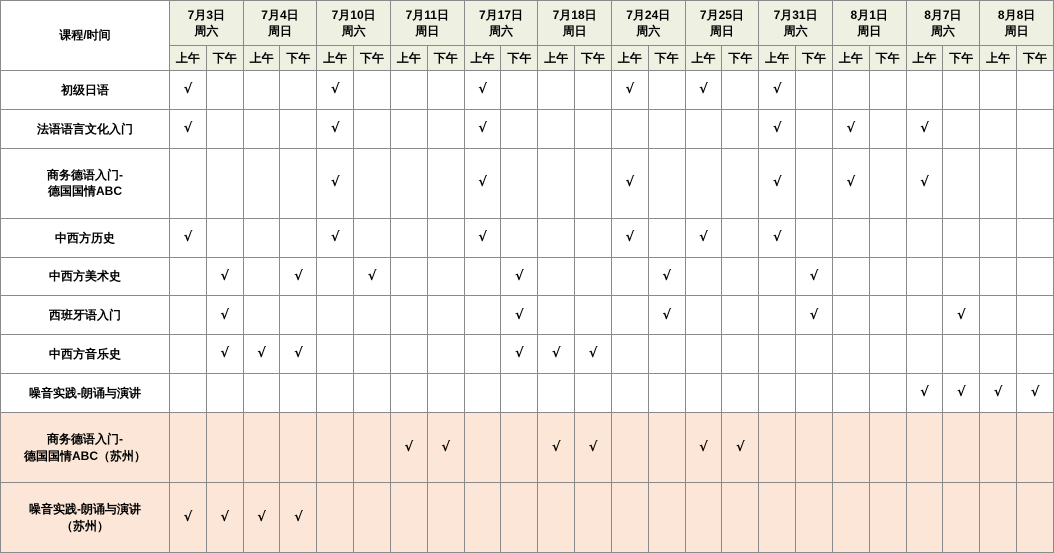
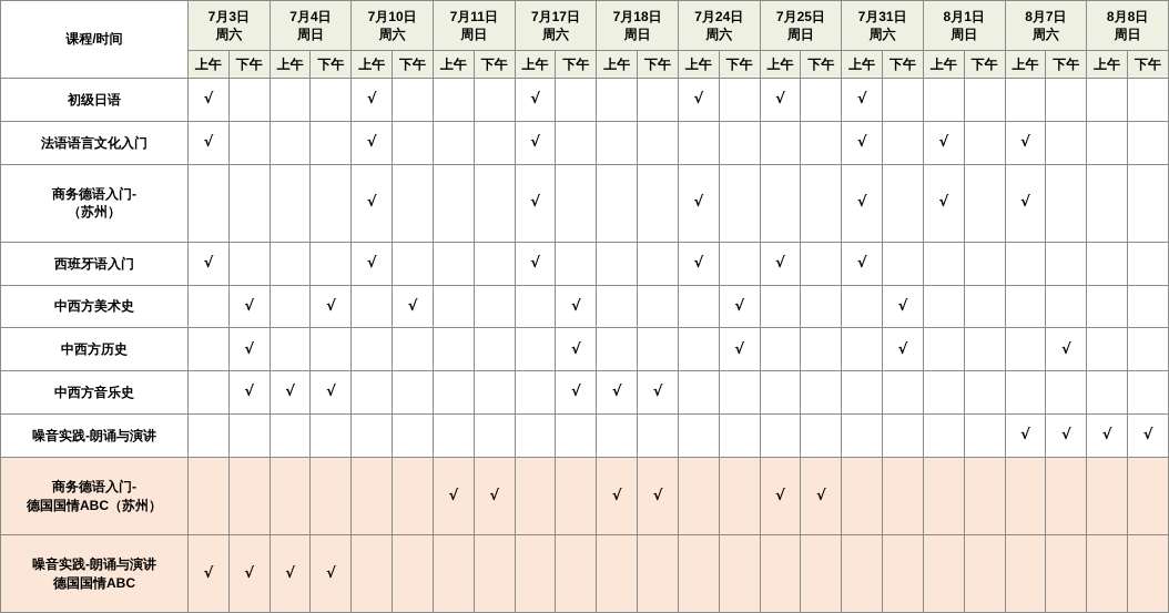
  课程/时间	7月3日 周六	7月4日 周日	7月10日 周六	7月11日 周日	7月17日 周六	7月18日 周日	7月24日 周六	7月25日 周日	7月31日 周六	8月1日 周日	8月7日 周六	8月8日 周日
  上午	下午	上午	下午	上午	下午	上午	下午	上午	下午	上午	下午	上午	下午	上午	下午	上午	下午	上午	下午	上午	下午	上午	下午
  初级日语	√				√				√				√		√		√
  法语语言文化入门	√				√				√								√		√		√
- 商务德语入门-德国国情ABC					√				√				√				√		√		√
+ 商务德语入门-（苏州）					√				√				√				√		√		√
- 中西方历史	√				√				√				√		√		√
+ 西班牙语入门	√				√				√				√		√		√
  中西方美术史		√		√		√				√				√				√
- 西班牙语入门		√								√				√				√				√
+ 中西方历史		√								√				√				√				√
  中西方音乐史		√	√	√						√	√	√
  噪音实践-朗诵与演讲																					√	√	√	√
  商务德语入门-德国国情ABC（苏州）							√	√			√	√			√	√
- 噪音实践-朗诵与演讲（苏州）	√	√	√	√
+ 噪音实践-朗诵与演讲德国国情ABC	√	√	√	√
